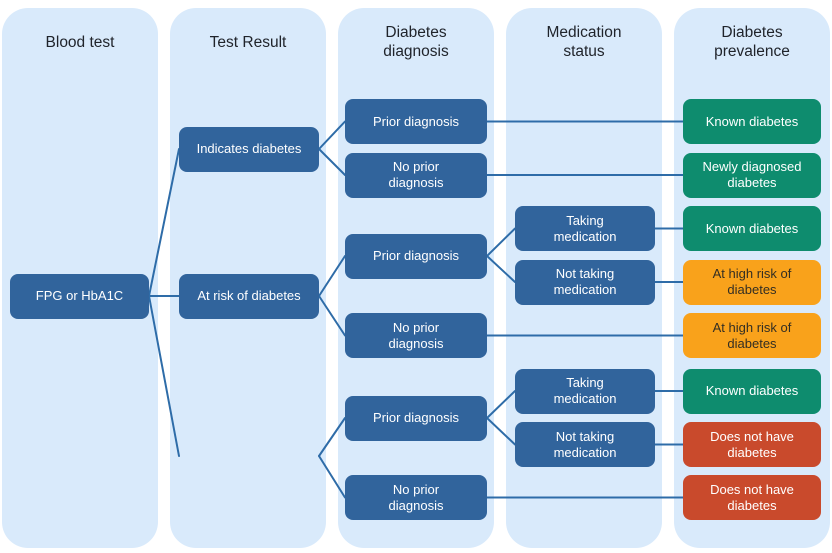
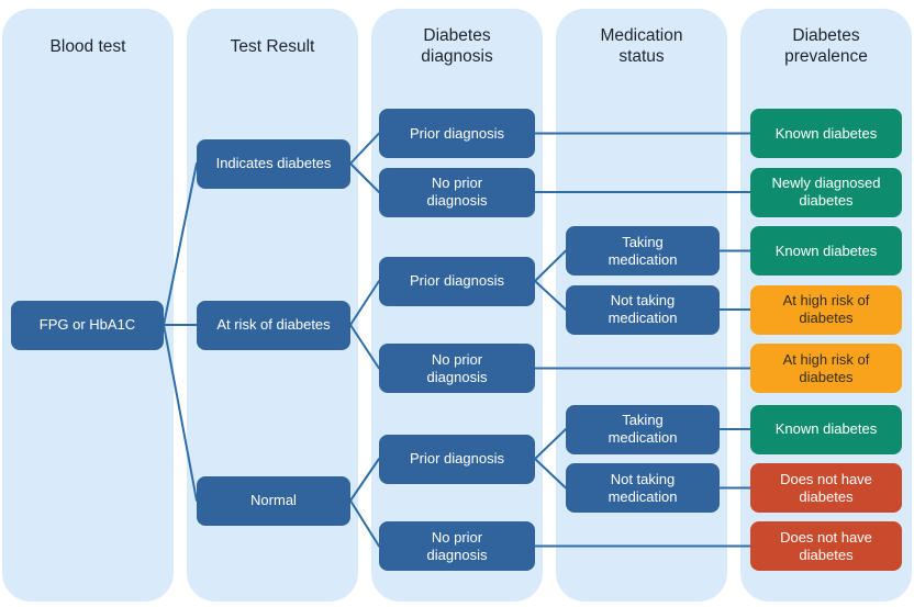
  Blood test
  Test Result
  Diabetes
  diagnosis
  Medication
  status
  Diabetes
  prevalence
  FPG or HbA1C
  Indicates diabetes
  At risk of diabetes
+ Normal
  Prior diagnosis
  No prior
  diagnosis
  Prior diagnosis
  No prior
  diagnosis
  Prior diagnosis
  No prior
  diagnosis
  Taking
  medication
  Not taking
  medication
  Taking
  medication
  Not taking
  medication
  Known diabetes
  Newly diagnosed
  diabetes
  Known diabetes
  At high risk of
  diabetes
  At high risk of
  diabetes
  Known diabetes
  Does not have
  diabetes
  Does not have
  diabetes
